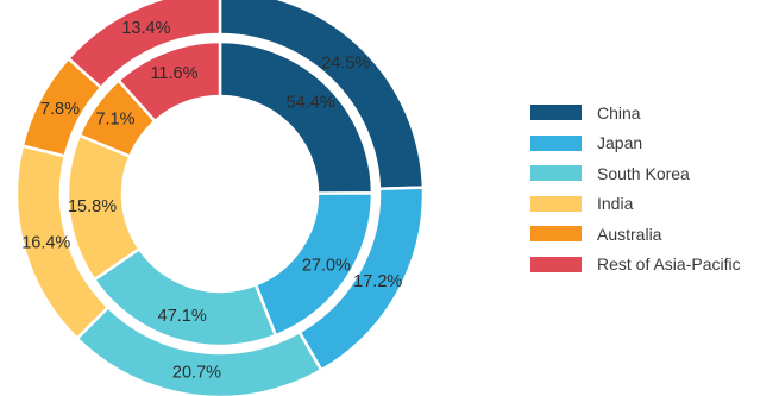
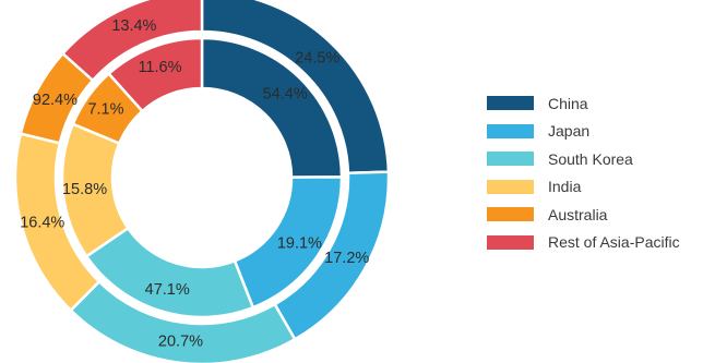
  24.5%
  17.2%
  20.7%
  16.4%
- 7.8%
+ 92.4%
  13.4%
  54.4%
- 27.0%
+ 19.1%
  47.1%
  15.8%
  7.1%
  11.6%
  China
  Japan
  South Korea
  India
  Australia
  Rest of Asia-Pacific
